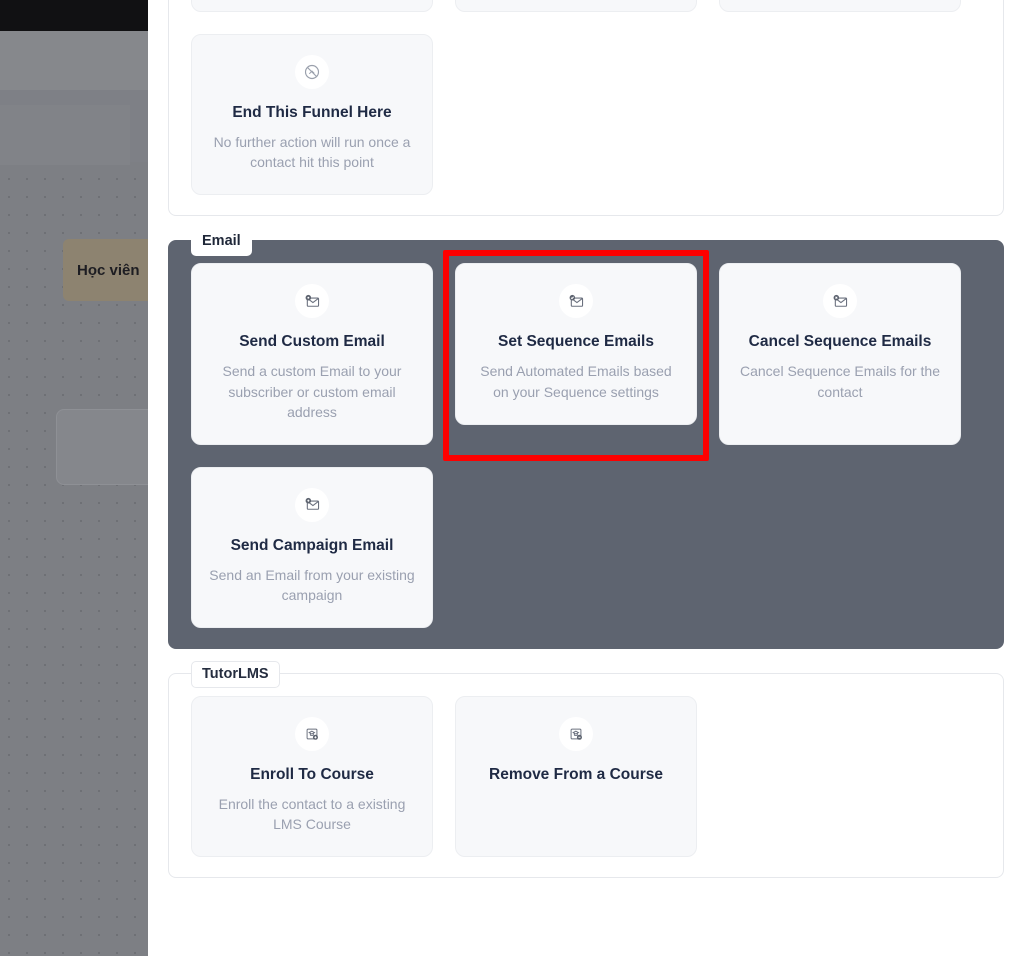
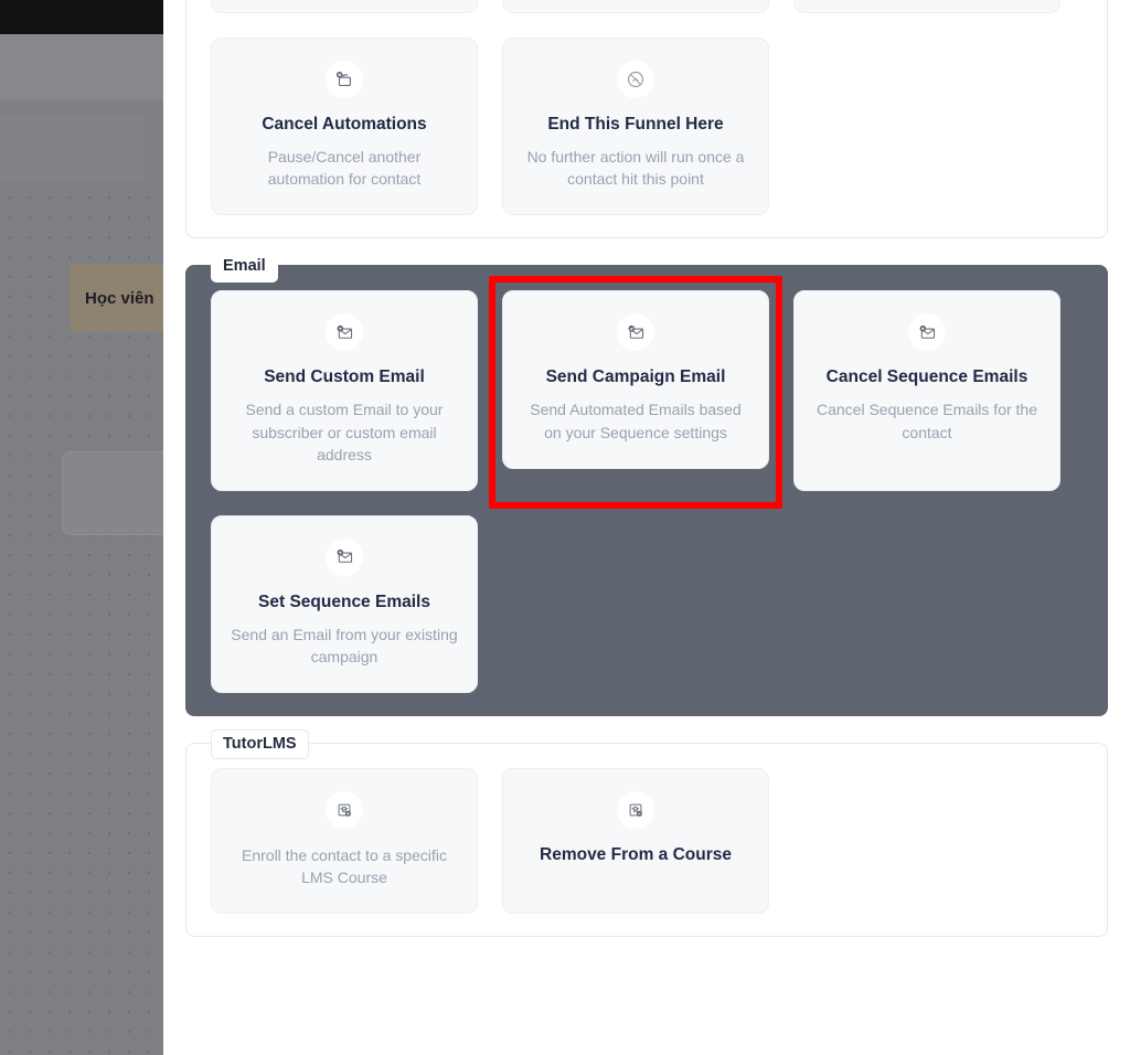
  Học viên
+ Cancel Automations
+ Pause/Cancel another automation for contact
  End This Funnel Here
  No further action will run once a contact hit this point
  Email
  Send Custom Email
  Send a custom Email to your subscriber or custom email address
- Set Sequence Emails
+ Send Campaign Email
  Send Automated Emails based on your Sequence settings
  Cancel Sequence Emails
  Cancel Sequence Emails for the contact
- Send Campaign Email
+ Set Sequence Emails
  Send an Email from your existing campaign
  TutorLMS
- Enroll To Course
- Enroll the contact to a existing LMS Course
+ Enroll the contact to a specific LMS Course
  Remove From a Course
